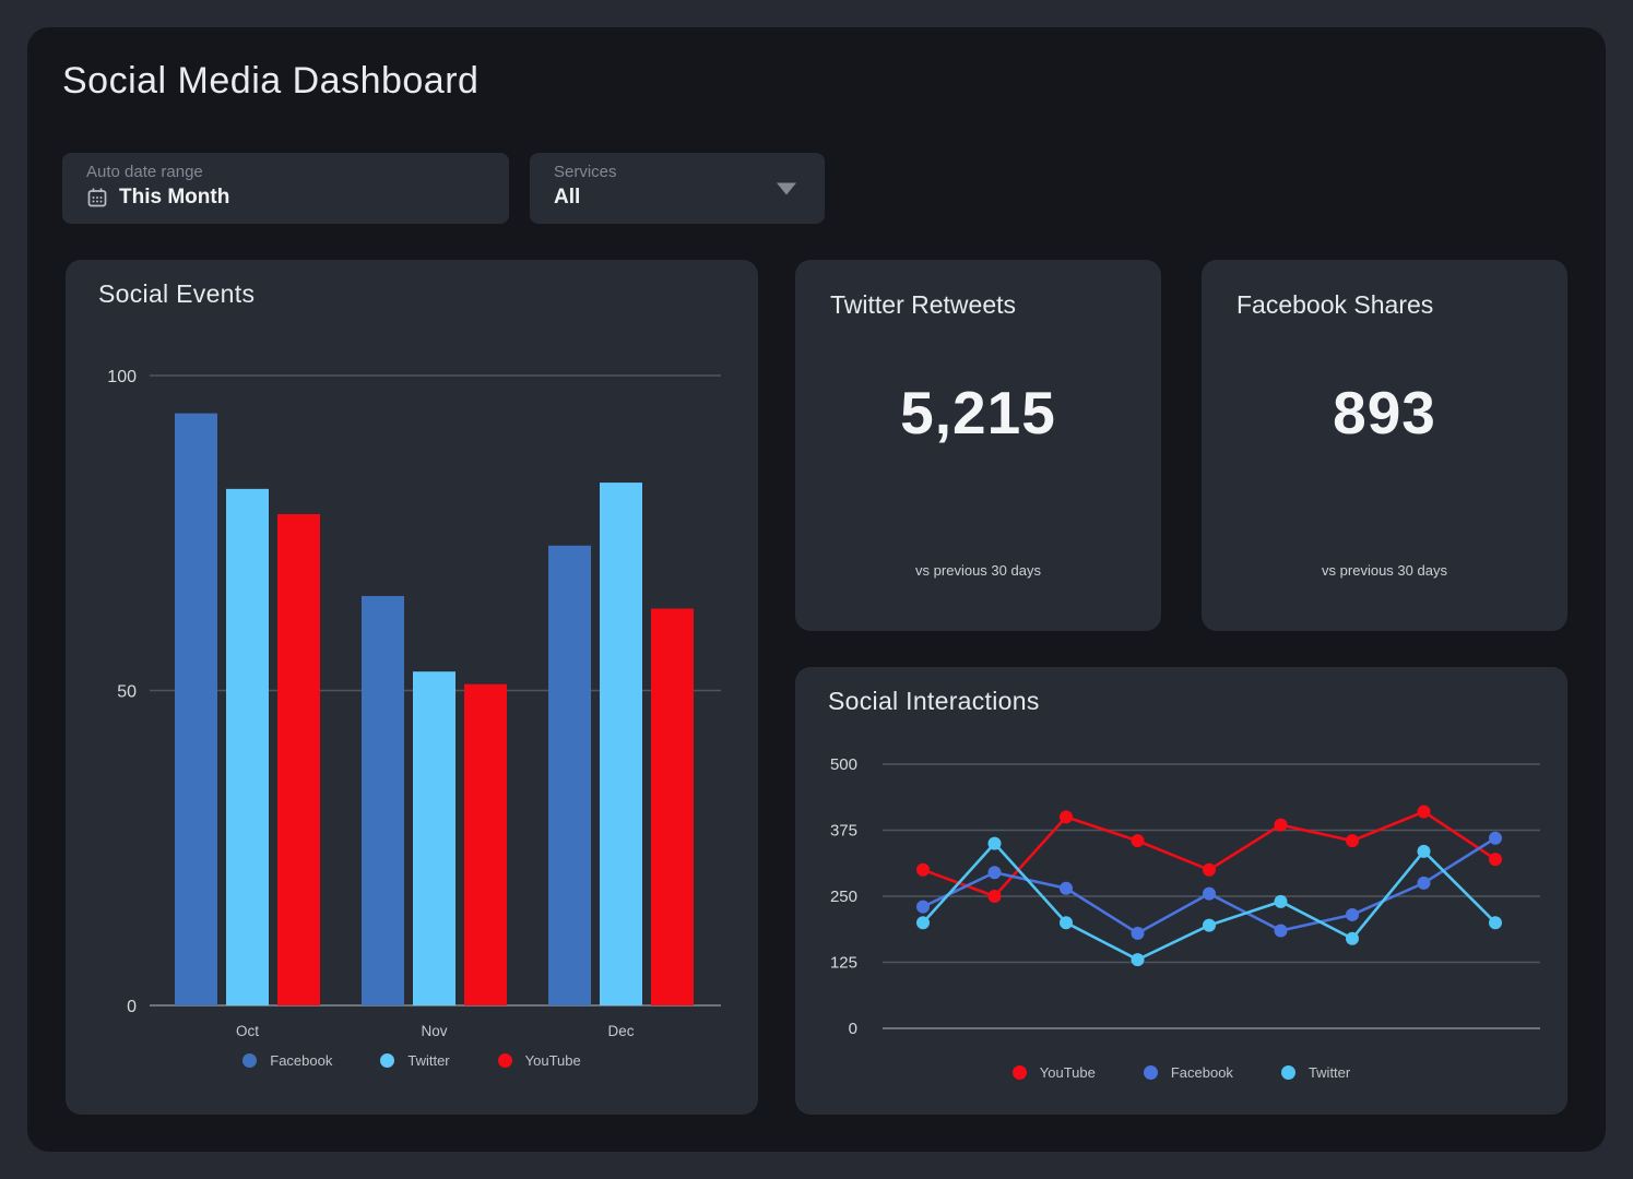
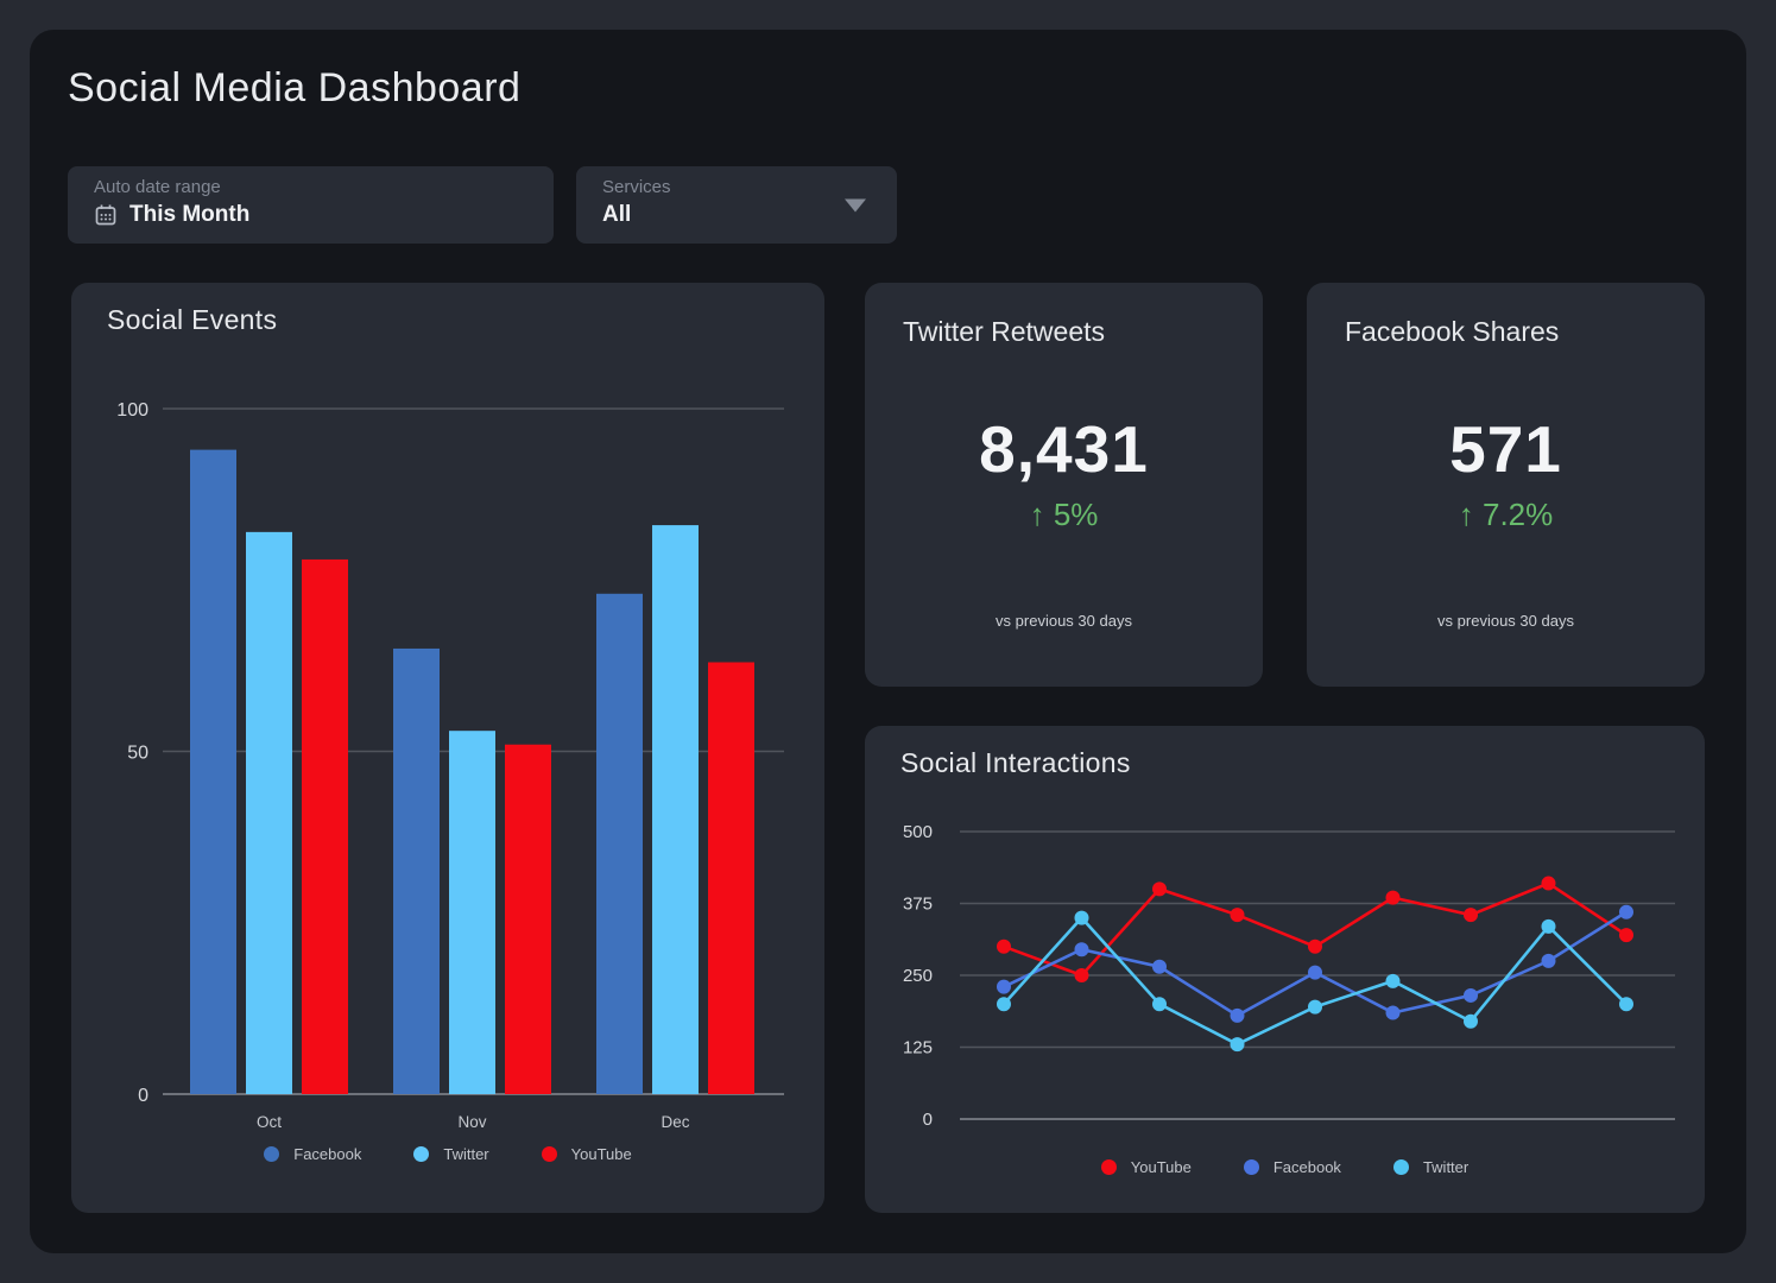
  Social Media Dashboard
  Auto date range
  This Month
  Services
  All
  100
  50
  0
  Oct
  Nov
  Dec
  Social Events
  Facebook
  Twitter
  YouTube
  Twitter Retweets
- 5,215
+ 8,431
+ ↑ 5%
  vs previous 30 days
  Facebook Shares
- 893
+ 571
+ ↑ 7.2%
  vs previous 30 days
  500
  375
  250
  125
  0
  Social Interactions
  YouTube
  Facebook
  Twitter
